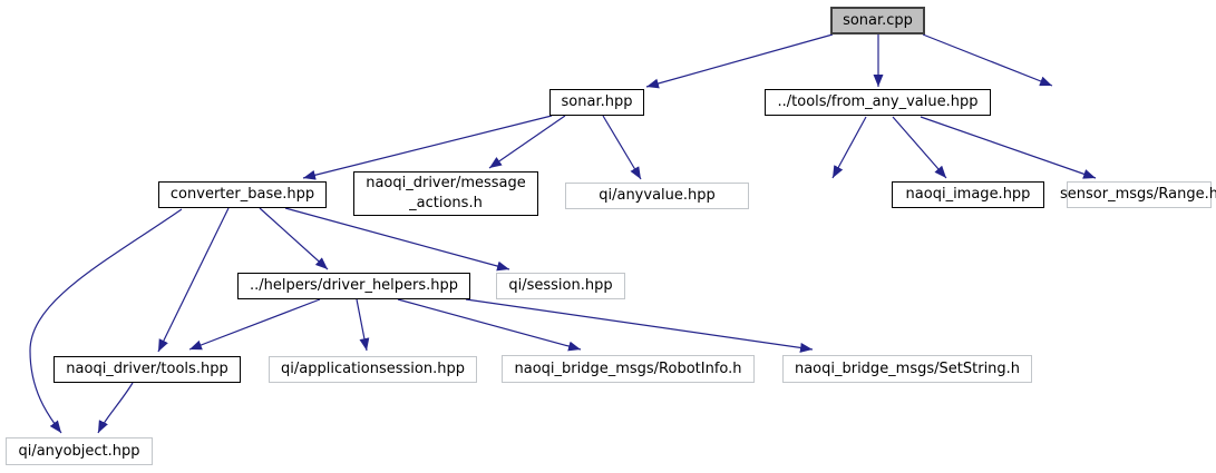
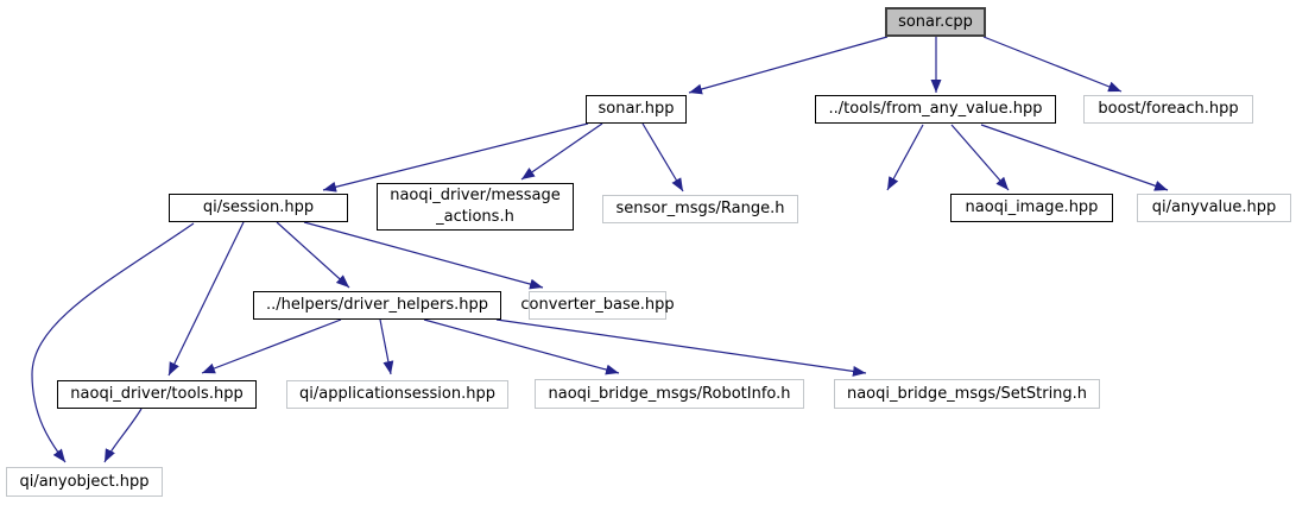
  sonar.cpp
  sonar.hpp
  ../tools/from_any_value.hpp
+ boost/foreach.hpp
- converter_base.hpp
+ qi/session.hpp
  naoqi_driver/message
  _actions.h
- qi/anyvalue.hpp
+ sensor_msgs/Range.h
  naoqi_image.hpp
- sensor_msgs/Range.h
+ qi/anyvalue.hpp
  ../helpers/driver_helpers.hpp
- qi/session.hpp
+ converter_base.hpp
  naoqi_driver/tools.hpp
  qi/applicationsession.hpp
  naoqi_bridge_msgs/RobotInfo.h
  naoqi_bridge_msgs/SetString.h
  qi/anyobject.hpp
